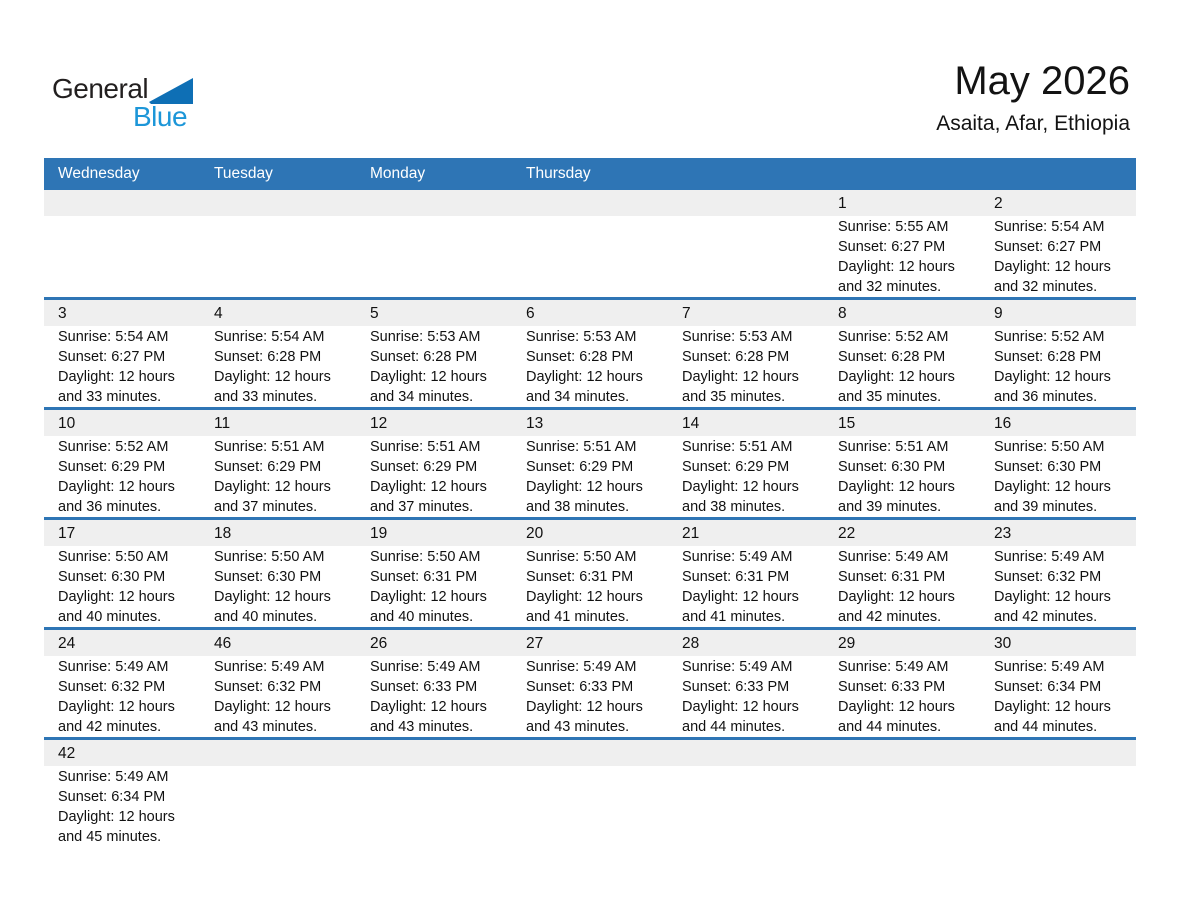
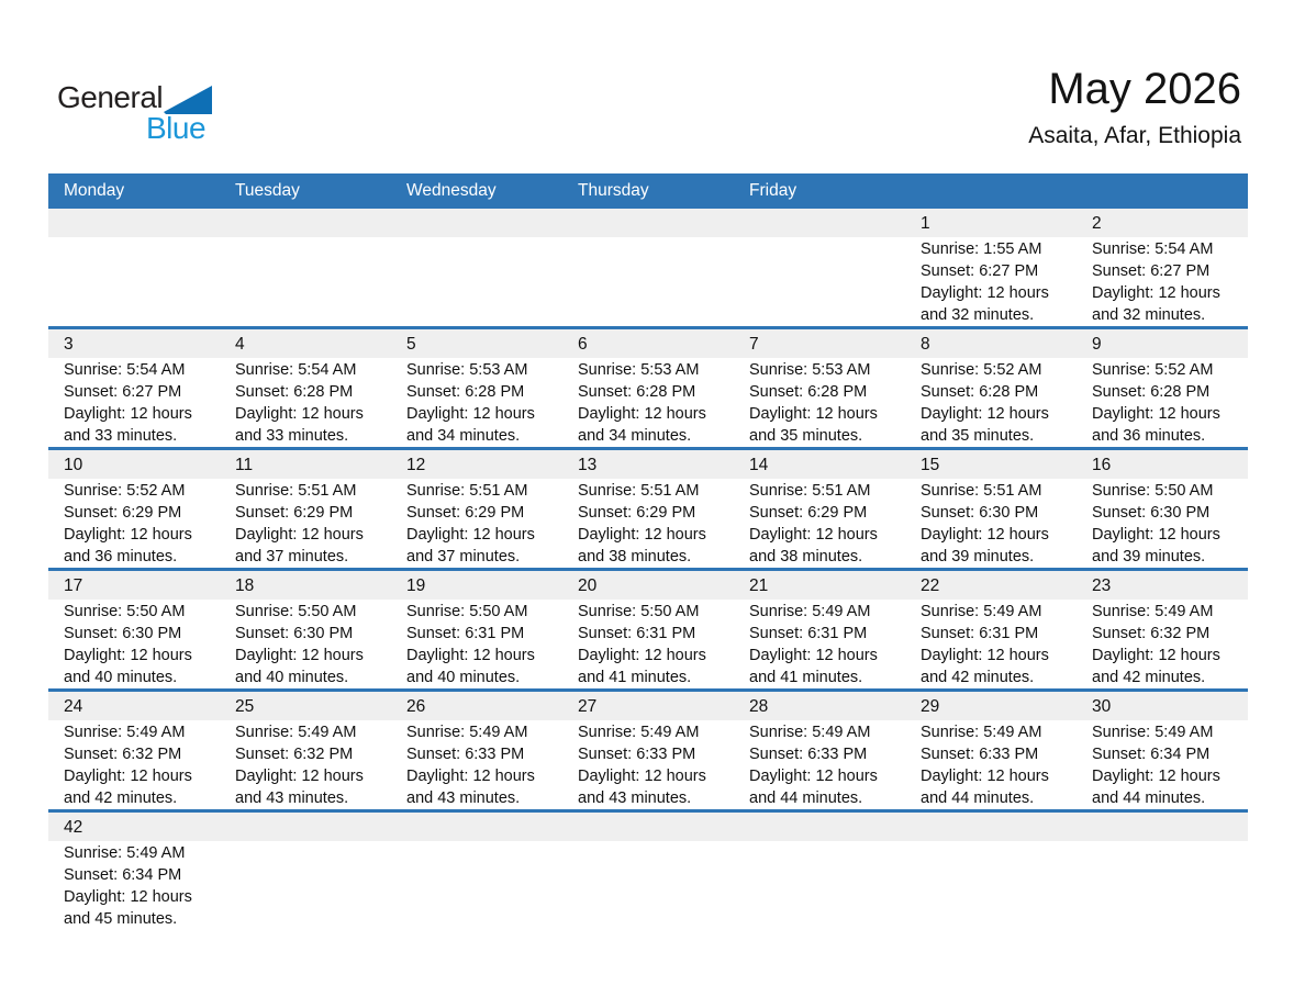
  General
  Blue
  May 2026
  Asaita, Afar, Ethiopia
- Wednesday
+ Monday
  Tuesday
- Monday
+ Wednesday
  Thursday
+ Friday
  1
  2
- Sunrise: 5:55 AM
+ Sunrise: 1:55 AM
  Sunset: 6:27 PM
  Daylight: 12 hours
  and 32 minutes.
  Sunrise: 5:54 AM
  Sunset: 6:27 PM
  Daylight: 12 hours
  and 32 minutes.
  3
  4
  5
  6
  7
  8
  9
  Sunrise: 5:54 AM
  Sunset: 6:27 PM
  Daylight: 12 hours
  and 33 minutes.
  Sunrise: 5:54 AM
  Sunset: 6:28 PM
  Daylight: 12 hours
  and 33 minutes.
  Sunrise: 5:53 AM
  Sunset: 6:28 PM
  Daylight: 12 hours
  and 34 minutes.
  Sunrise: 5:53 AM
  Sunset: 6:28 PM
  Daylight: 12 hours
  and 34 minutes.
  Sunrise: 5:53 AM
  Sunset: 6:28 PM
  Daylight: 12 hours
  and 35 minutes.
  Sunrise: 5:52 AM
  Sunset: 6:28 PM
  Daylight: 12 hours
  and 35 minutes.
  Sunrise: 5:52 AM
  Sunset: 6:28 PM
  Daylight: 12 hours
  and 36 minutes.
  10
  11
  12
  13
  14
  15
  16
  Sunrise: 5:52 AM
  Sunset: 6:29 PM
  Daylight: 12 hours
  and 36 minutes.
  Sunrise: 5:51 AM
  Sunset: 6:29 PM
  Daylight: 12 hours
  and 37 minutes.
  Sunrise: 5:51 AM
  Sunset: 6:29 PM
  Daylight: 12 hours
  and 37 minutes.
  Sunrise: 5:51 AM
  Sunset: 6:29 PM
  Daylight: 12 hours
  and 38 minutes.
  Sunrise: 5:51 AM
  Sunset: 6:29 PM
  Daylight: 12 hours
  and 38 minutes.
  Sunrise: 5:51 AM
  Sunset: 6:30 PM
  Daylight: 12 hours
  and 39 minutes.
  Sunrise: 5:50 AM
  Sunset: 6:30 PM
  Daylight: 12 hours
  and 39 minutes.
  17
  18
  19
  20
  21
  22
  23
  Sunrise: 5:50 AM
  Sunset: 6:30 PM
  Daylight: 12 hours
  and 40 minutes.
  Sunrise: 5:50 AM
  Sunset: 6:30 PM
  Daylight: 12 hours
  and 40 minutes.
  Sunrise: 5:50 AM
  Sunset: 6:31 PM
  Daylight: 12 hours
  and 40 minutes.
  Sunrise: 5:50 AM
  Sunset: 6:31 PM
  Daylight: 12 hours
  and 41 minutes.
  Sunrise: 5:49 AM
  Sunset: 6:31 PM
  Daylight: 12 hours
  and 41 minutes.
  Sunrise: 5:49 AM
  Sunset: 6:31 PM
  Daylight: 12 hours
  and 42 minutes.
  Sunrise: 5:49 AM
  Sunset: 6:32 PM
  Daylight: 12 hours
  and 42 minutes.
  24
- 46
+ 25
  26
  27
  28
  29
  30
  Sunrise: 5:49 AM
  Sunset: 6:32 PM
  Daylight: 12 hours
  and 42 minutes.
  Sunrise: 5:49 AM
  Sunset: 6:32 PM
  Daylight: 12 hours
  and 43 minutes.
  Sunrise: 5:49 AM
  Sunset: 6:33 PM
  Daylight: 12 hours
  and 43 minutes.
  Sunrise: 5:49 AM
  Sunset: 6:33 PM
  Daylight: 12 hours
  and 43 minutes.
  Sunrise: 5:49 AM
  Sunset: 6:33 PM
  Daylight: 12 hours
  and 44 minutes.
  Sunrise: 5:49 AM
  Sunset: 6:33 PM
  Daylight: 12 hours
  and 44 minutes.
  Sunrise: 5:49 AM
  Sunset: 6:34 PM
  Daylight: 12 hours
  and 44 minutes.
  42
  Sunrise: 5:49 AM
  Sunset: 6:34 PM
  Daylight: 12 hours
  and 45 minutes.
